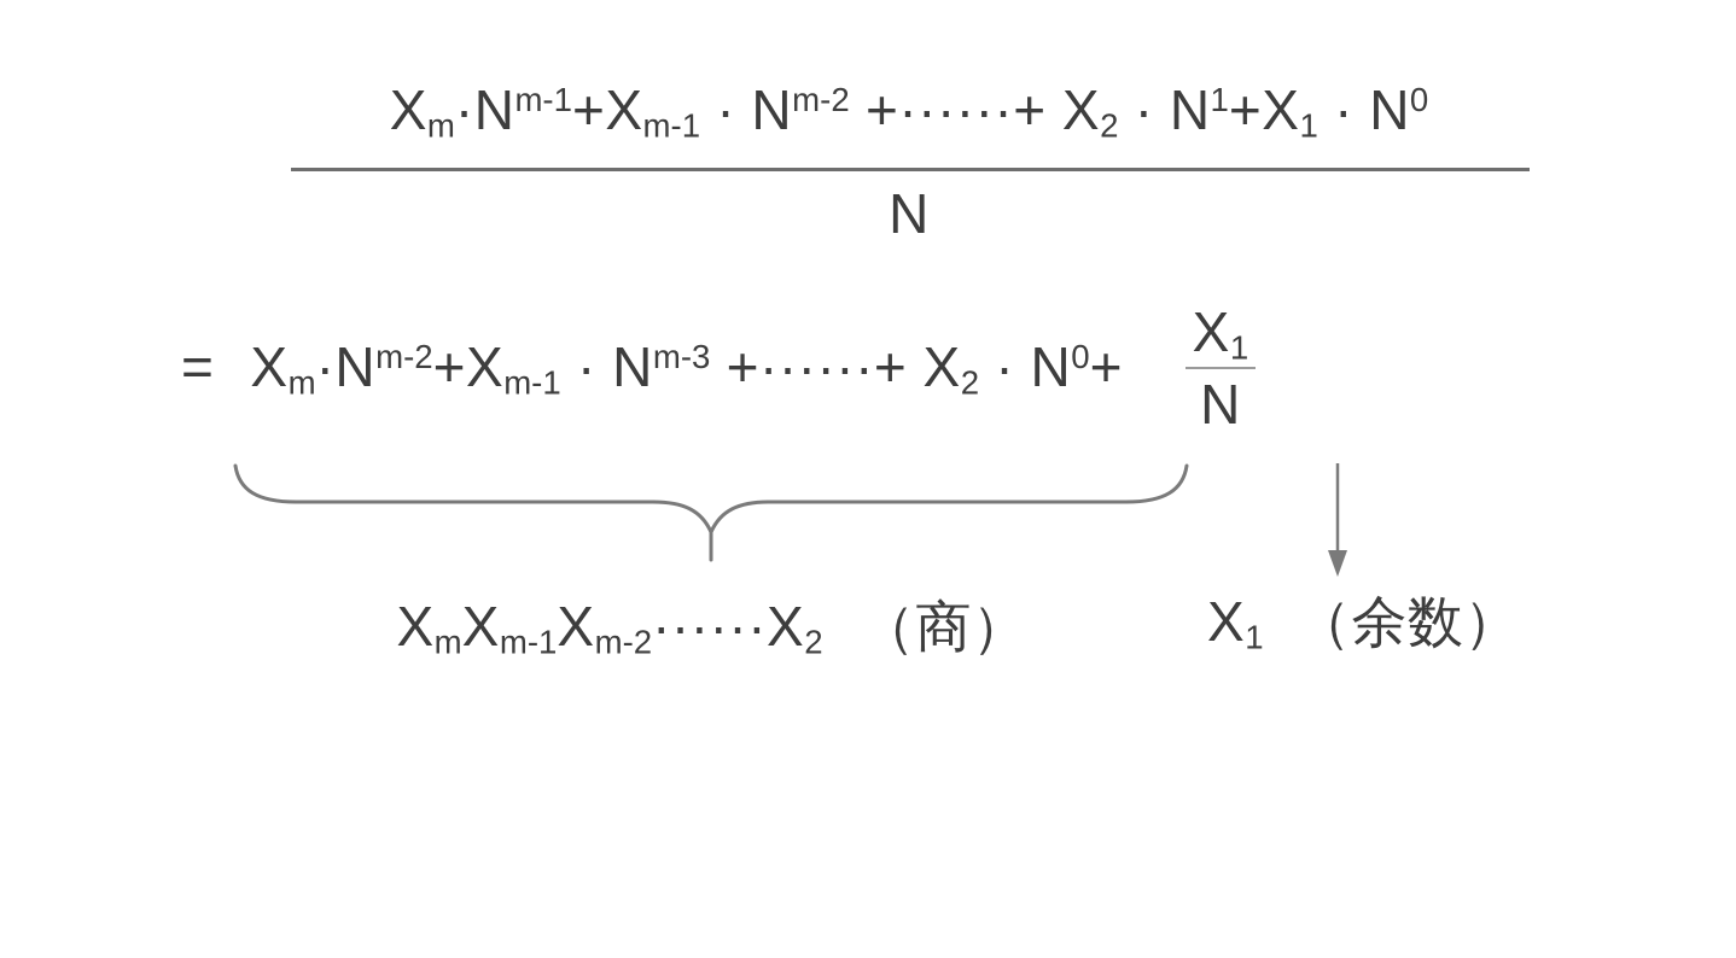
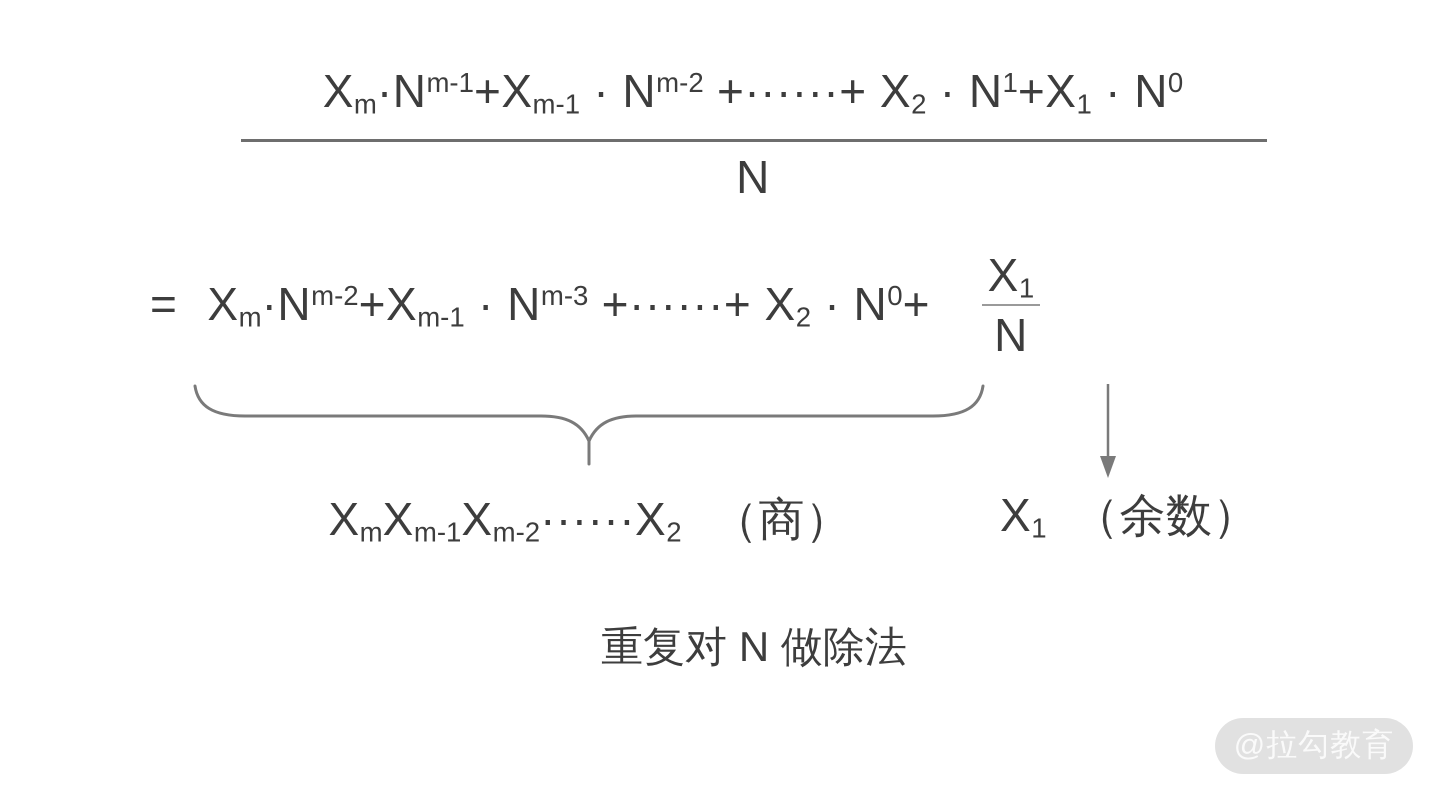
  Xm·Nm-1+Xm-1 · Nm-2 +······+ X2 · N1+X1 · N0
  N
  =
  Xm·Nm-2+Xm-1 · Nm-3 +······+ X2 · N0+
  X1
  N
  XmXm-1Xm-2······X2 （商）
  X1 （余数）
+ 重复对 N 做除法
+ @拉勾教育
